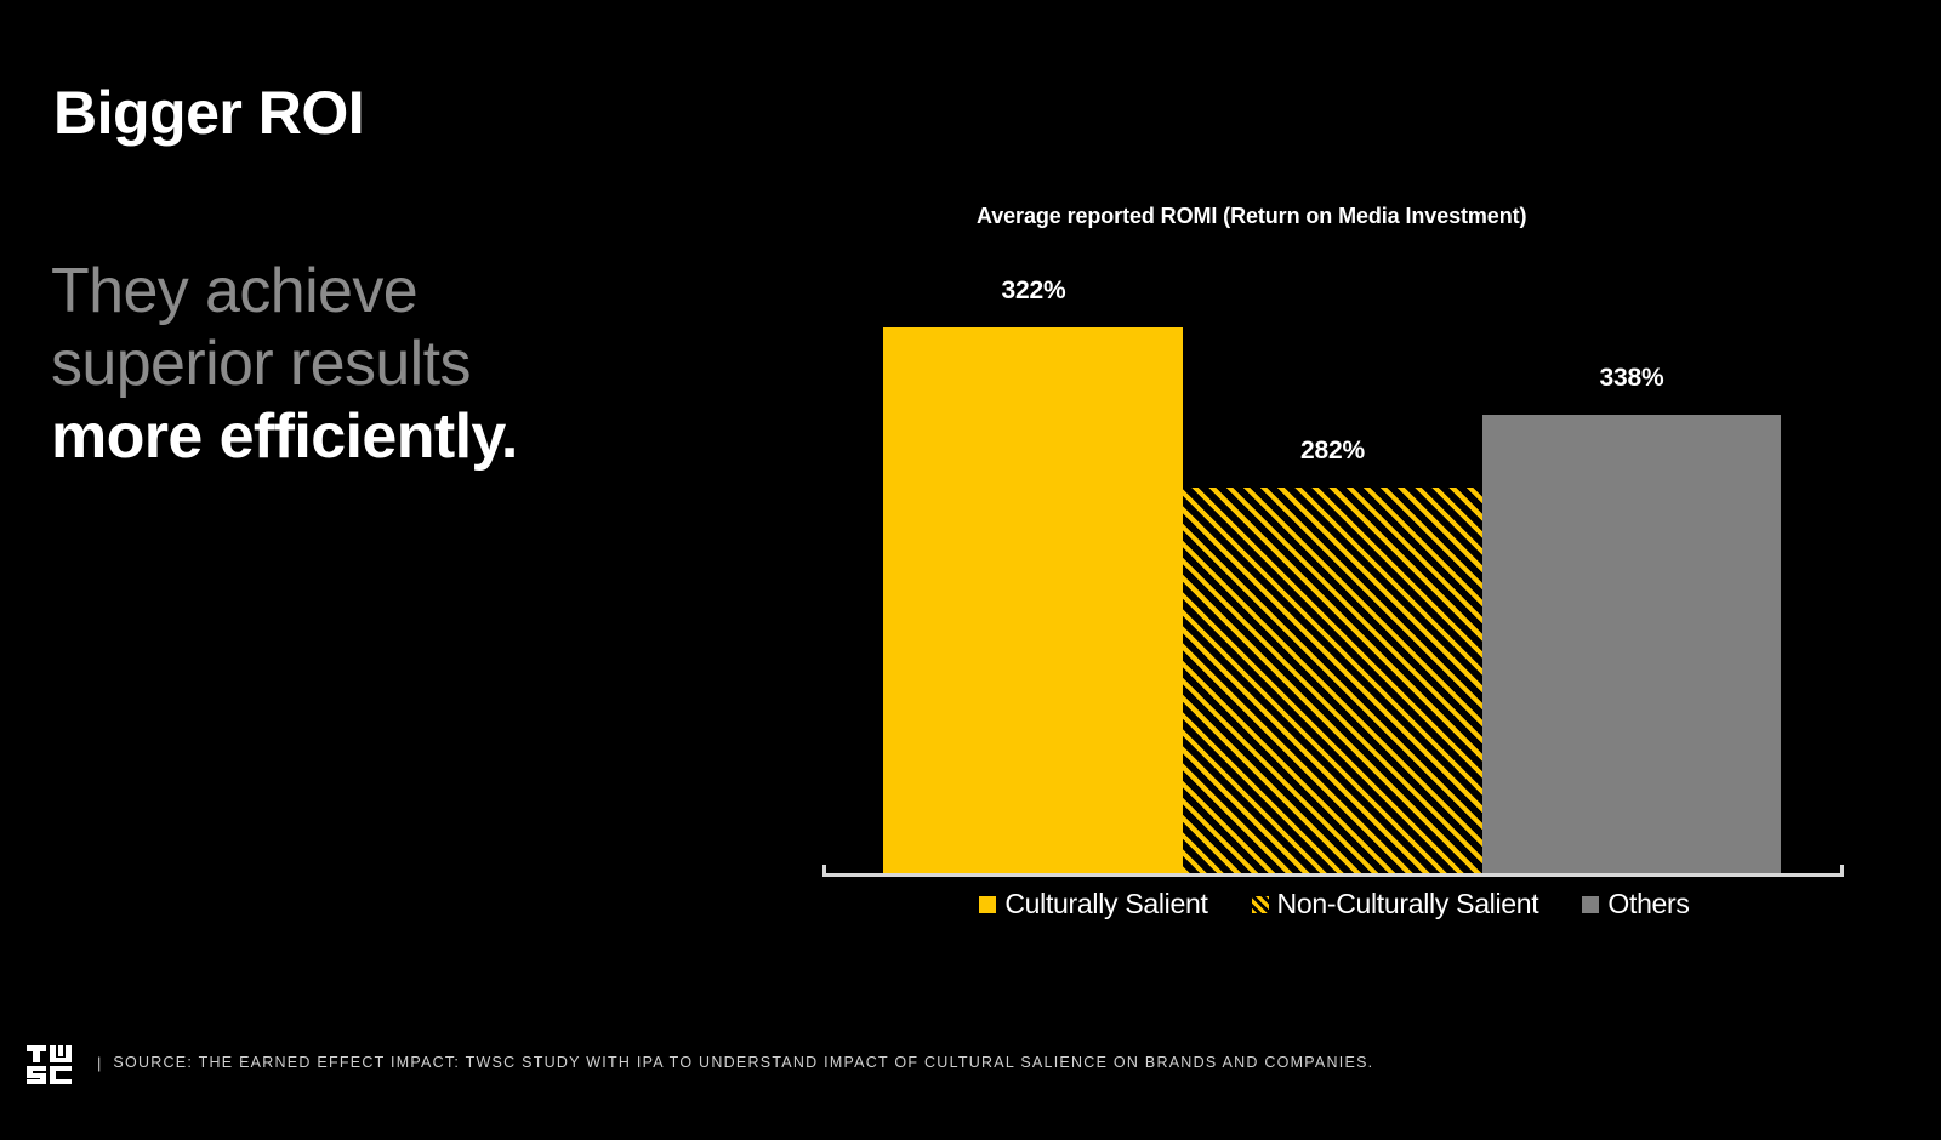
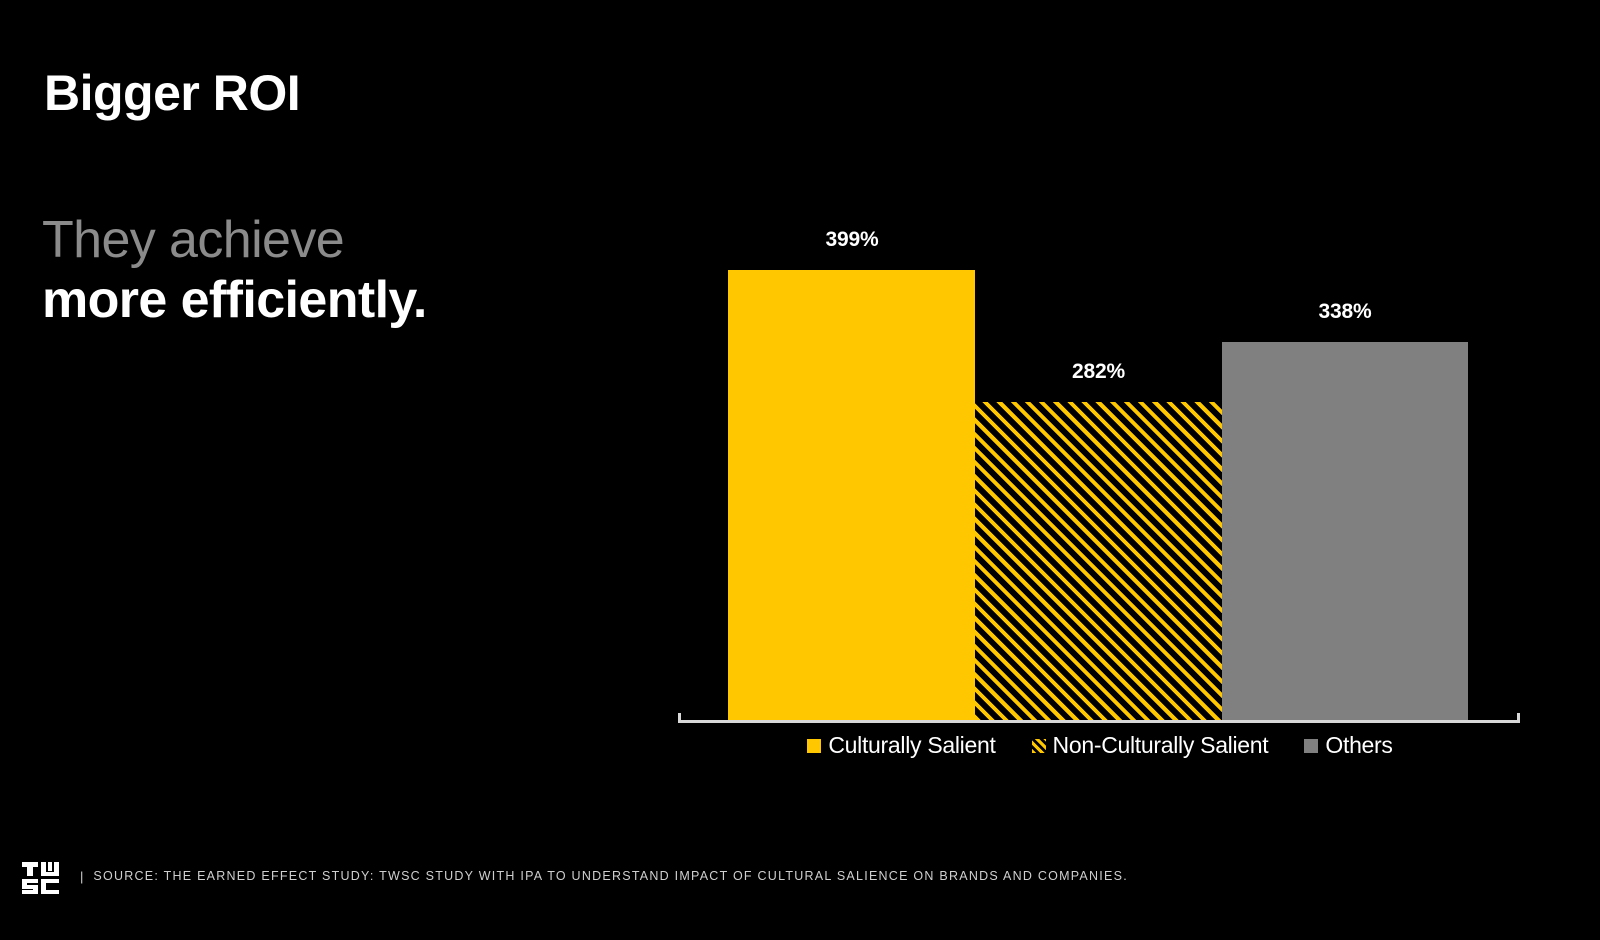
  Bigger ROI
  They achieve
- superior results
  more efficiently.
- Average reported ROMI (Return on Media Investment)
- 322%
+ 399%
  282%
  338%
  Culturally Salient
  Non-Culturally Salient
  Others
  |
- SOURCE: THE EARNED EFFECT IMPACT: TWSC STUDY WITH IPA TO UNDERSTAND IMPACT OF CULTURAL SALIENCE ON BRANDS AND COMPANIES.
+ SOURCE: THE EARNED EFFECT STUDY: TWSC STUDY WITH IPA TO UNDERSTAND IMPACT OF CULTURAL SALIENCE ON BRANDS AND COMPANIES.
